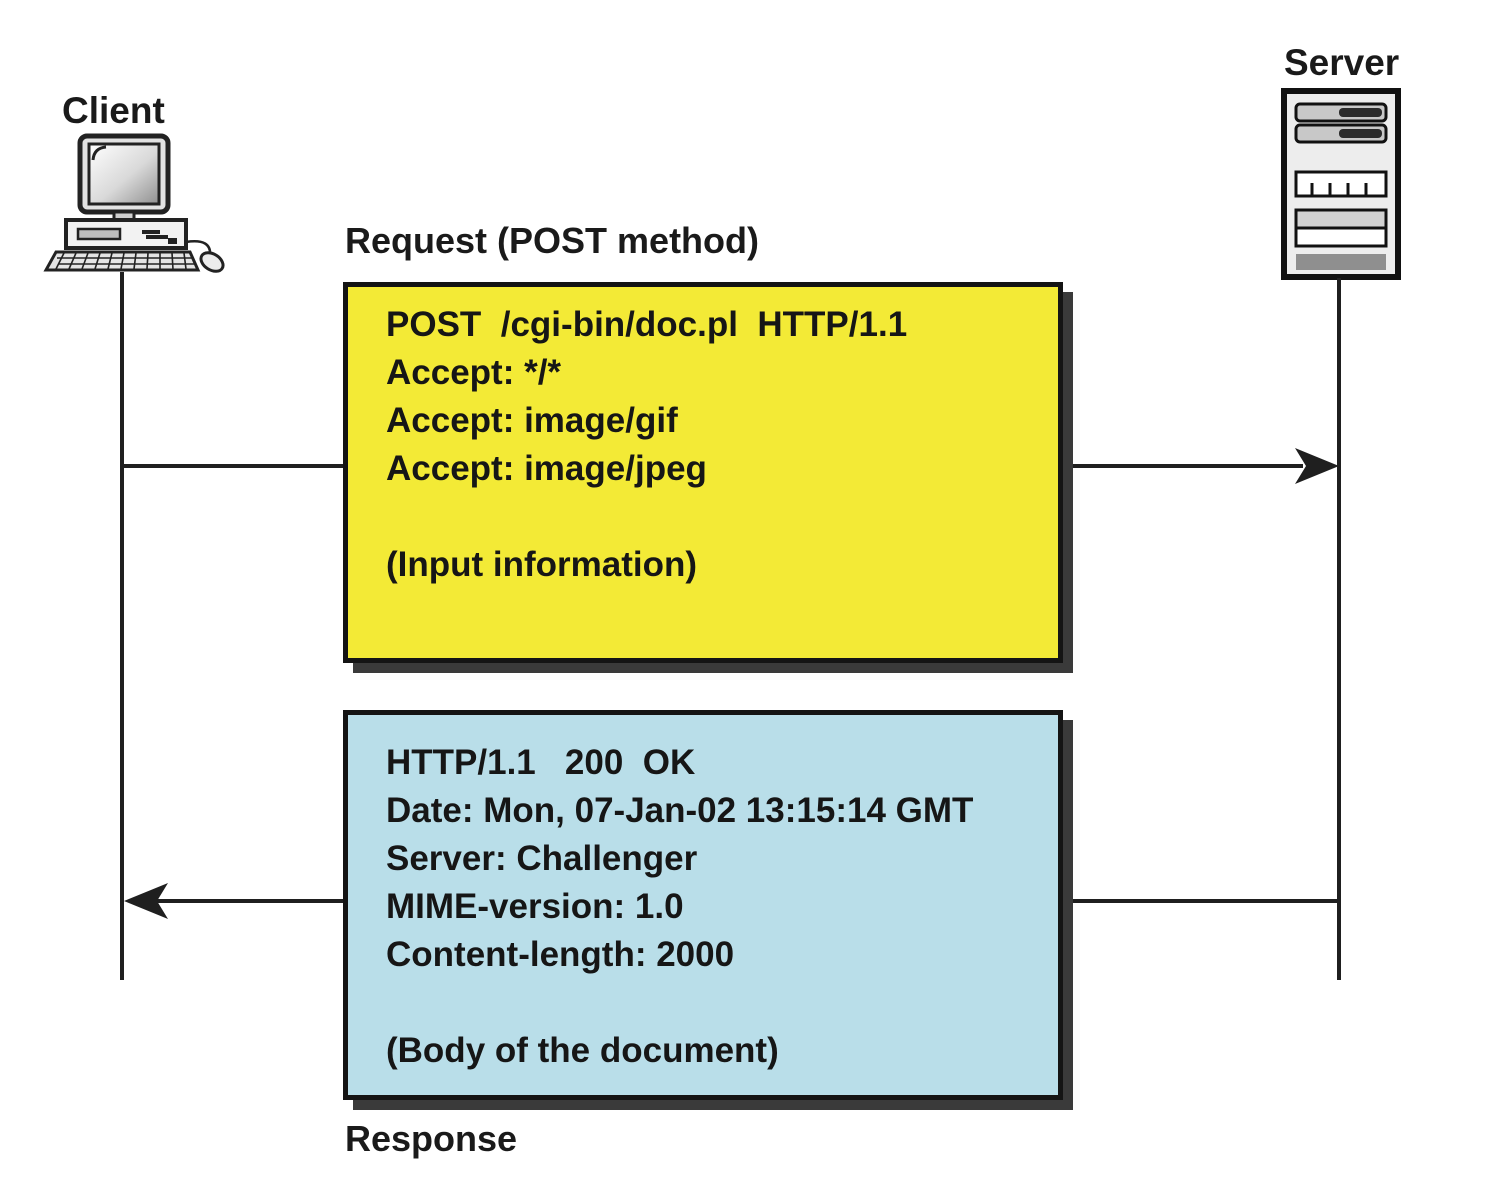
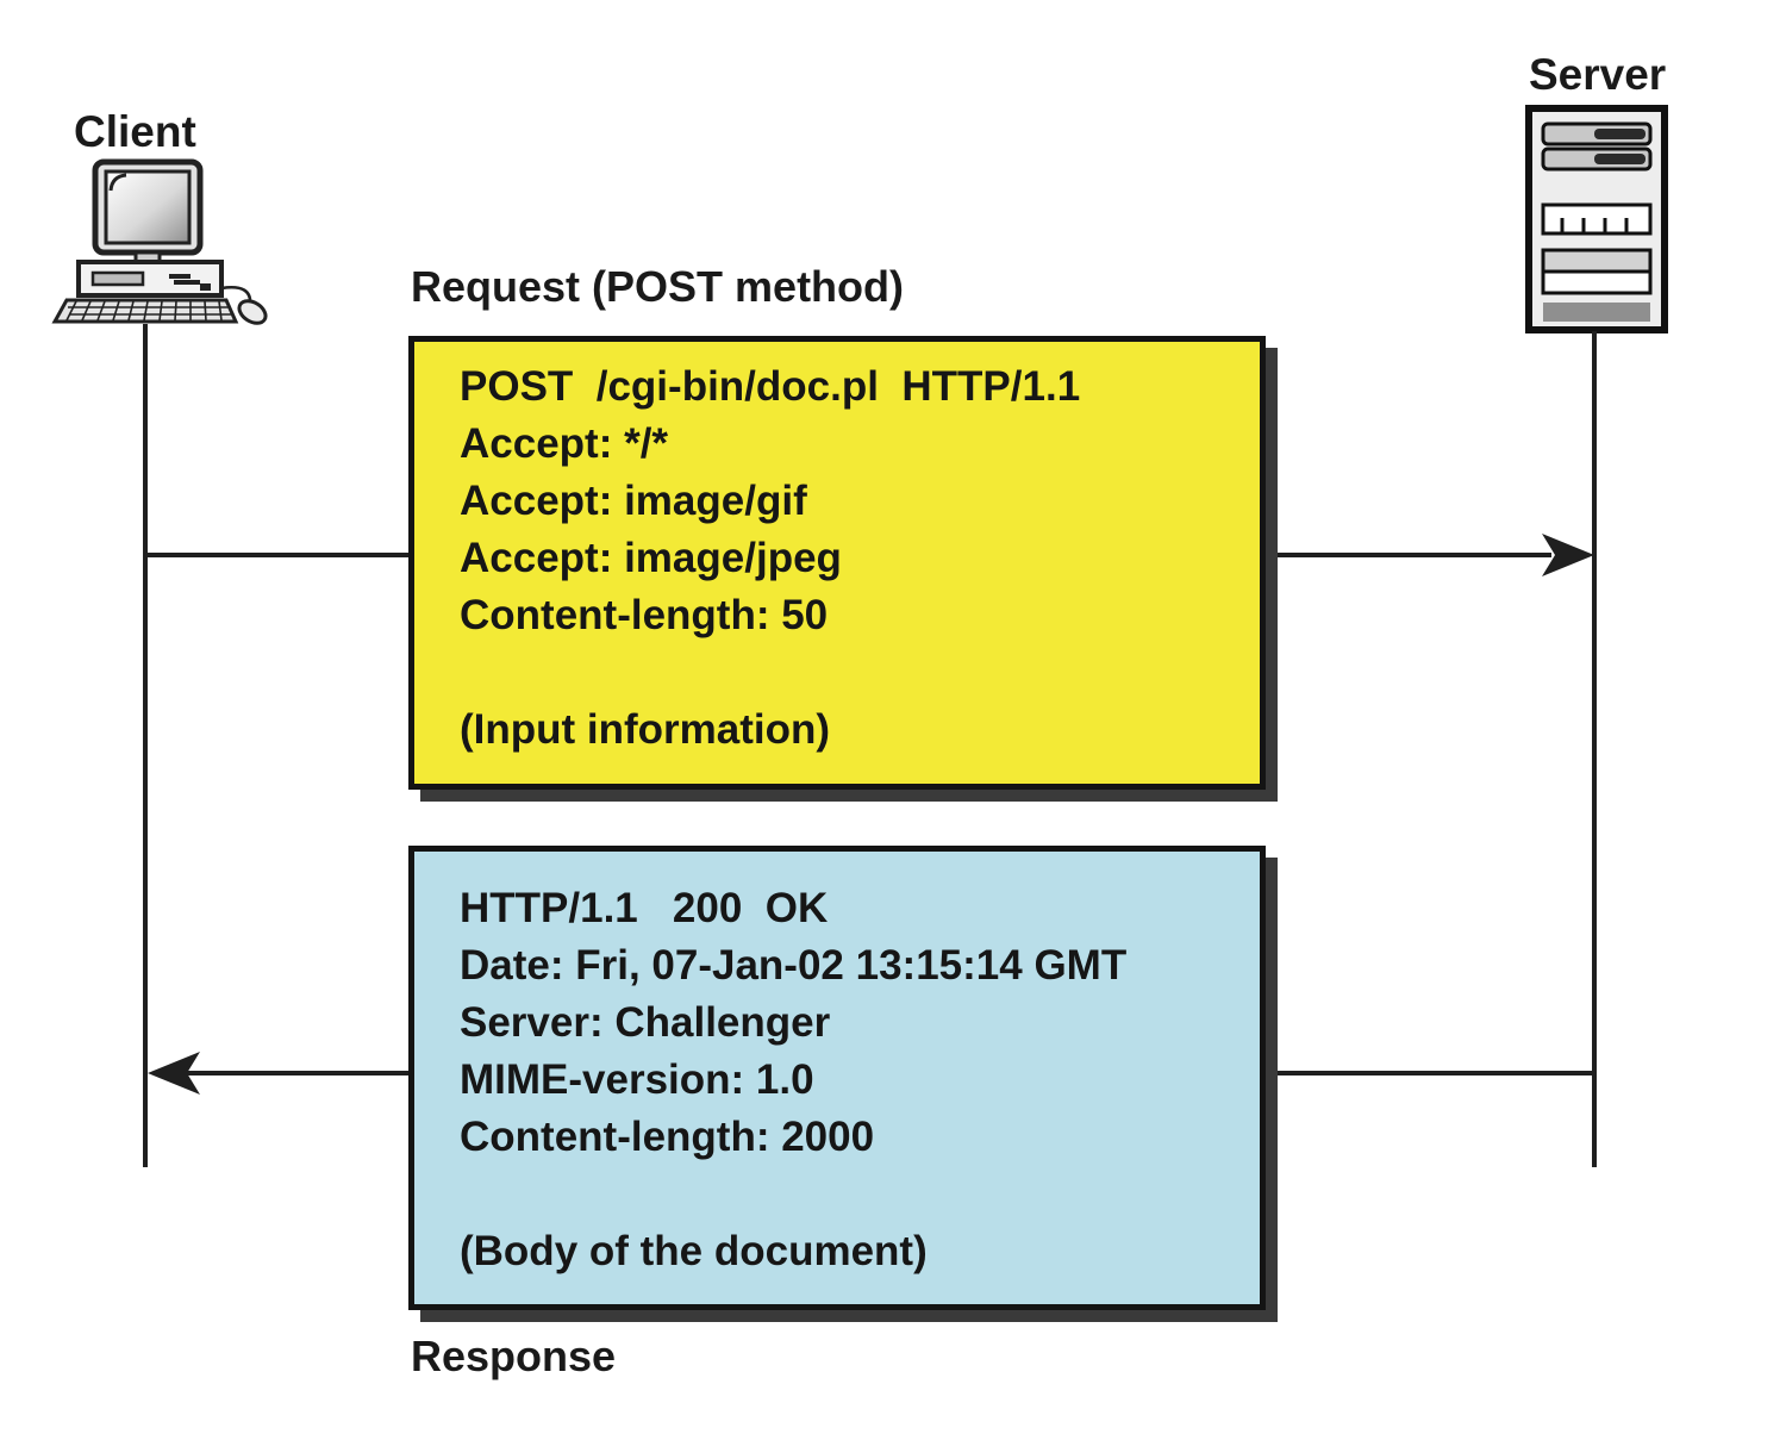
  Client
  Server
  Request (POST method)
  POST /cgi-bin/doc.pl HTTP/1.1
  Accept: */*
  Accept: image/gif
  Accept: image/jpeg
+ Content-length: 50
  (Input information)
  HTTP/1.1 200 OK
- Date: Mon, 07-Jan-02 13:15:14 GMT
+ Date: Fri, 07-Jan-02 13:15:14 GMT
  Server: Challenger
  MIME-version: 1.0
  Content-length: 2000
  (Body of the document)
  Response
